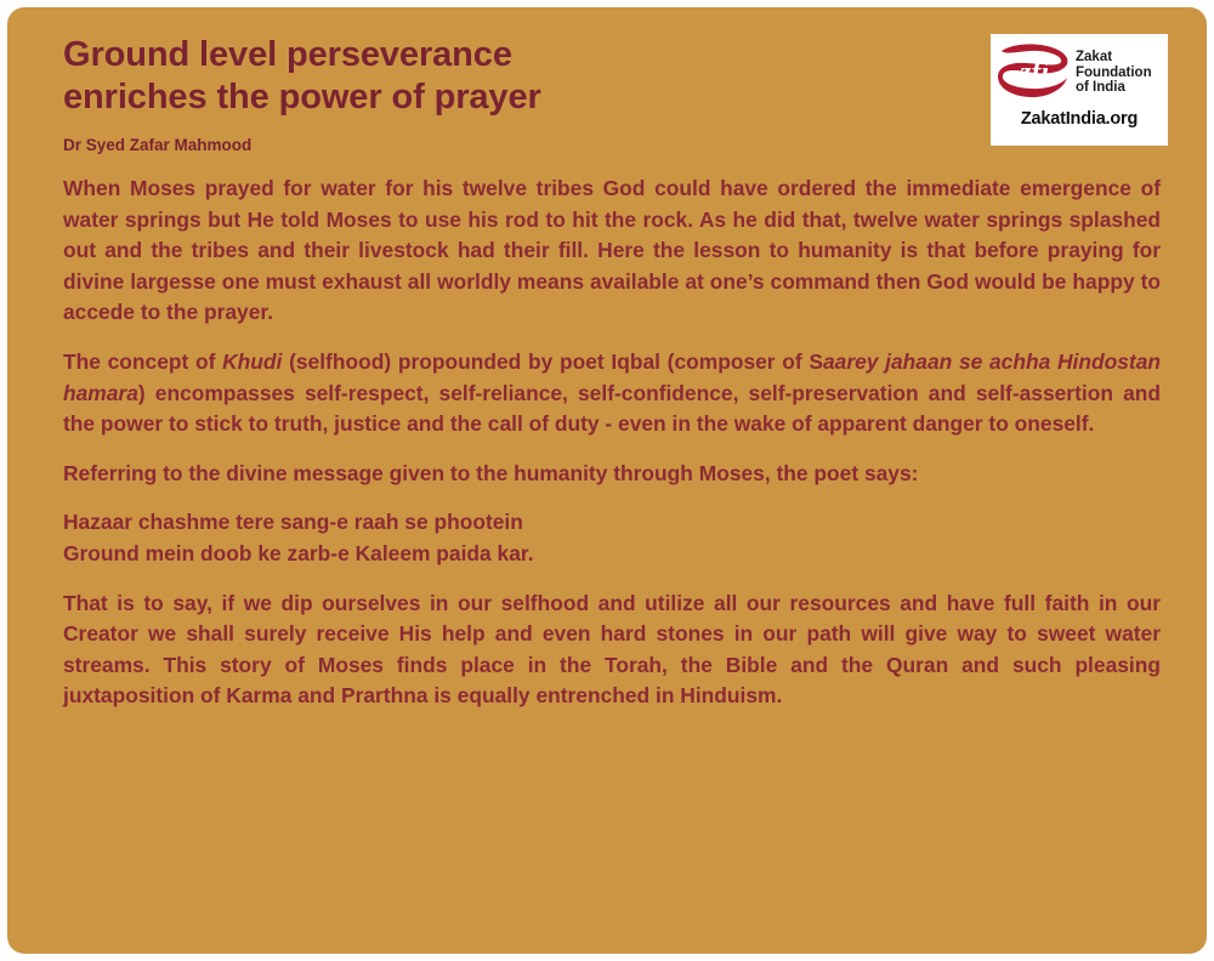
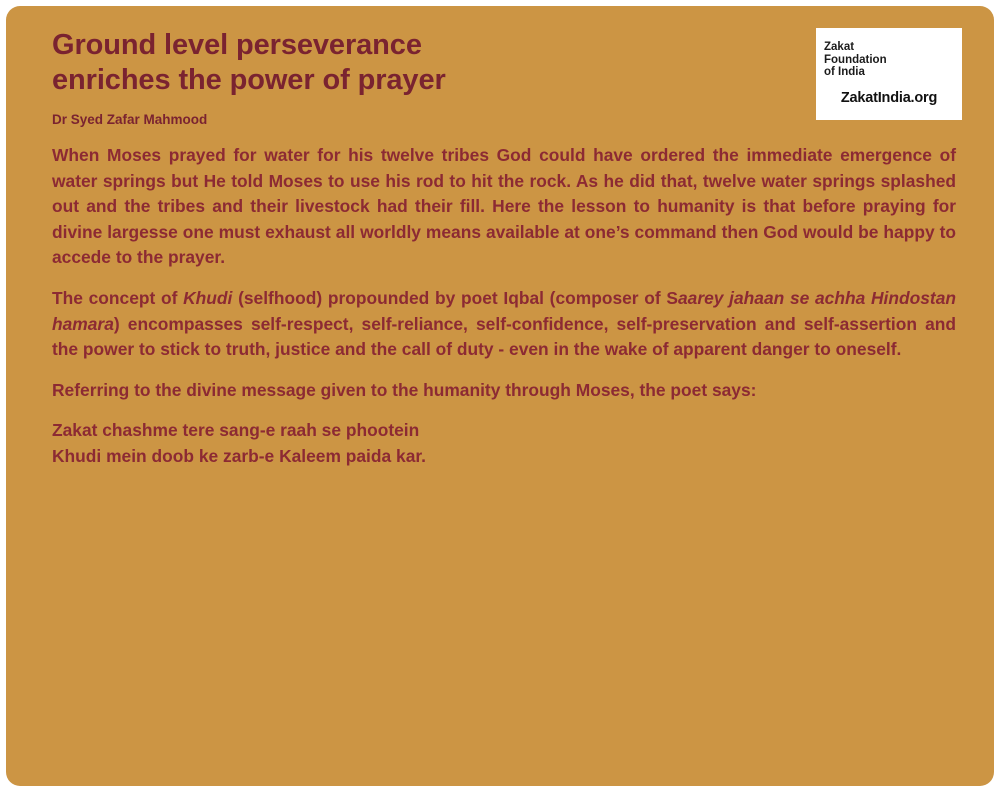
- zfi
  Zakat
  Foundation
  of India
  ZakatIndia.org
  Ground level perseverance
  enriches the power of prayer
  Dr Syed Zafar Mahmood
  When Moses prayed for water for his twelve tribes God could have ordered the immediate emergence of water springs but He told Moses to use his rod to hit the rock. As he did that, twelve water springs splashed out and the tribes and their livestock had their fill. Here the lesson to humanity is that before praying for divine largesse one must exhaust all worldly means available at one’s command then God would be happy to accede to the prayer.
  The concept of Khudi (selfhood) propounded by poet Iqbal (composer of Saarey jahaan se achha Hindostan hamara) encompasses self-respect, self-reliance, self-confidence, self-preservation and self-assertion and the power to stick to truth, justice and the call of duty - even in the wake of apparent danger to oneself.
  Referring to the divine message given to the humanity through Moses, the poet says:
- Hazaar chashme tere sang-e raah se phootein
+ Zakat chashme tere sang-e raah se phootein
- Ground mein doob ke zarb-e Kaleem paida kar.
+ Khudi mein doob ke zarb-e Kaleem paida kar.
- That is to say, if we dip ourselves in our selfhood and utilize all our resources and have full faith in our Creator we shall surely receive His help and even hard stones in our path will give way to sweet water streams. This story of Moses finds place in the Torah, the Bible and the Quran and such pleasing juxtaposition of Karma and Prarthna is equally entrenched in Hinduism.
